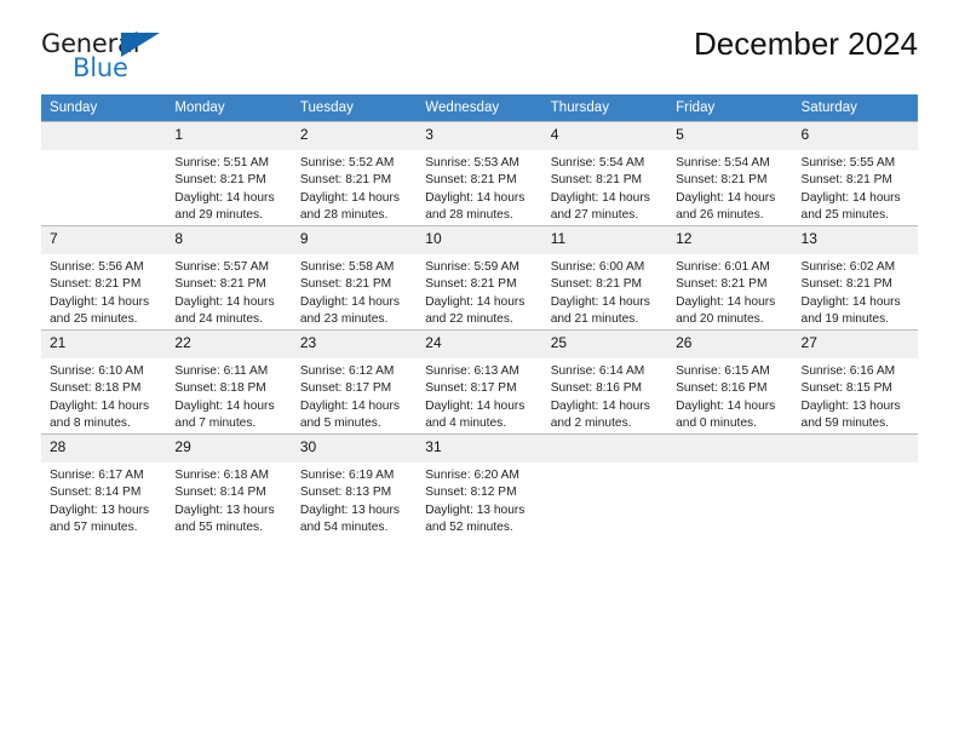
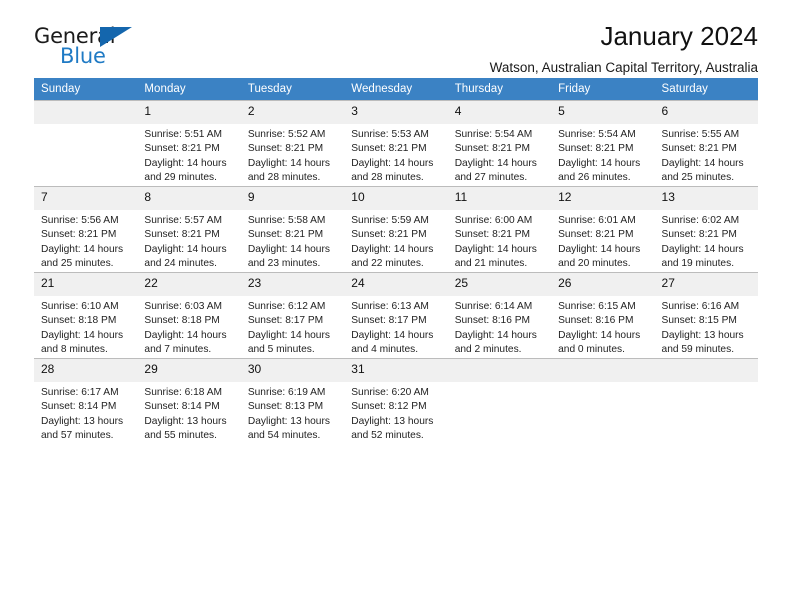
  General
  Blue
- December 2024
+ January 2024
+ Watson, Australian Capital Territory, Australia
  Sunday	Monday	Tuesday	Wednesday	Thursday	Friday	Saturday
  	1Sunrise: 5:51 AMSunset: 8:21 PMDaylight: 14 hoursand 29 minutes.	2Sunrise: 5:52 AMSunset: 8:21 PMDaylight: 14 hoursand 28 minutes.	3Sunrise: 5:53 AMSunset: 8:21 PMDaylight: 14 hoursand 28 minutes.	4Sunrise: 5:54 AMSunset: 8:21 PMDaylight: 14 hoursand 27 minutes.	5Sunrise: 5:54 AMSunset: 8:21 PMDaylight: 14 hoursand 26 minutes.	6Sunrise: 5:55 AMSunset: 8:21 PMDaylight: 14 hoursand 25 minutes.
  7Sunrise: 5:56 AMSunset: 8:21 PMDaylight: 14 hoursand 25 minutes.	8Sunrise: 5:57 AMSunset: 8:21 PMDaylight: 14 hoursand 24 minutes.	9Sunrise: 5:58 AMSunset: 8:21 PMDaylight: 14 hoursand 23 minutes.	10Sunrise: 5:59 AMSunset: 8:21 PMDaylight: 14 hoursand 22 minutes.	11Sunrise: 6:00 AMSunset: 8:21 PMDaylight: 14 hoursand 21 minutes.	12Sunrise: 6:01 AMSunset: 8:21 PMDaylight: 14 hoursand 20 minutes.	13Sunrise: 6:02 AMSunset: 8:21 PMDaylight: 14 hoursand 19 minutes.
- 21Sunrise: 6:10 AMSunset: 8:18 PMDaylight: 14 hoursand 8 minutes.	22Sunrise: 6:11 AMSunset: 8:18 PMDaylight: 14 hoursand 7 minutes.	23Sunrise: 6:12 AMSunset: 8:17 PMDaylight: 14 hoursand 5 minutes.	24Sunrise: 6:13 AMSunset: 8:17 PMDaylight: 14 hoursand 4 minutes.	25Sunrise: 6:14 AMSunset: 8:16 PMDaylight: 14 hoursand 2 minutes.	26Sunrise: 6:15 AMSunset: 8:16 PMDaylight: 14 hoursand 0 minutes.	27Sunrise: 6:16 AMSunset: 8:15 PMDaylight: 13 hoursand 59 minutes.
+ 21Sunrise: 6:10 AMSunset: 8:18 PMDaylight: 14 hoursand 8 minutes.	22Sunrise: 6:03 AMSunset: 8:18 PMDaylight: 14 hoursand 7 minutes.	23Sunrise: 6:12 AMSunset: 8:17 PMDaylight: 14 hoursand 5 minutes.	24Sunrise: 6:13 AMSunset: 8:17 PMDaylight: 14 hoursand 4 minutes.	25Sunrise: 6:14 AMSunset: 8:16 PMDaylight: 14 hoursand 2 minutes.	26Sunrise: 6:15 AMSunset: 8:16 PMDaylight: 14 hoursand 0 minutes.	27Sunrise: 6:16 AMSunset: 8:15 PMDaylight: 13 hoursand 59 minutes.
  28Sunrise: 6:17 AMSunset: 8:14 PMDaylight: 13 hoursand 57 minutes.	29Sunrise: 6:18 AMSunset: 8:14 PMDaylight: 13 hoursand 55 minutes.	30Sunrise: 6:19 AMSunset: 8:13 PMDaylight: 13 hoursand 54 minutes.	31Sunrise: 6:20 AMSunset: 8:12 PMDaylight: 13 hoursand 52 minutes.
